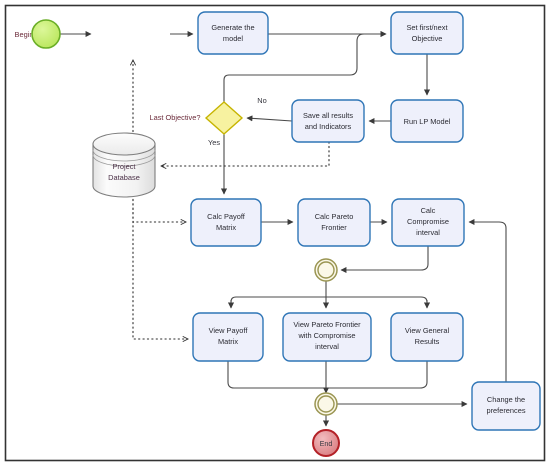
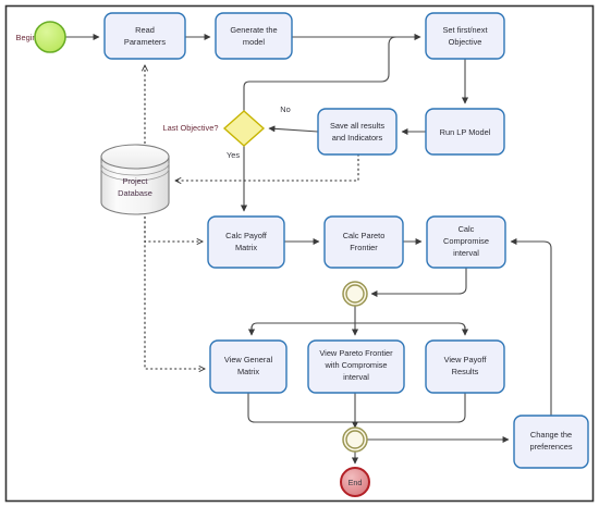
  Project
  Database
  Begi
+ Read
+ Parameters
  Generate the
  model
  Set first/next
  Objective
  Run LP Model
  Save all results
  and Indicators
  Calc Payoff
  Matrix
  Calc Pareto
  Frontier
  Calc
  Compromise
  interval
- View Payoff
+ View General
  Matrix
  View Pareto Frontier
  with Compromise
  interval
- View General
+ View Payoff
  Results
  Change the
  preferences
  Last Objective?
  No
  Yes
  End
